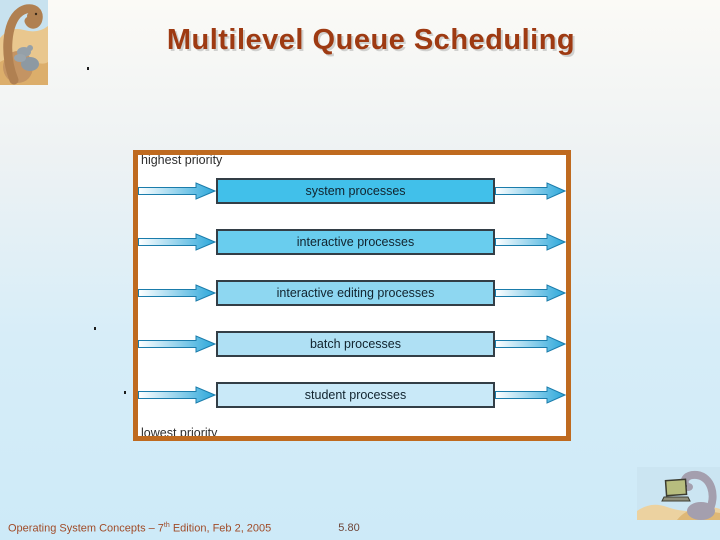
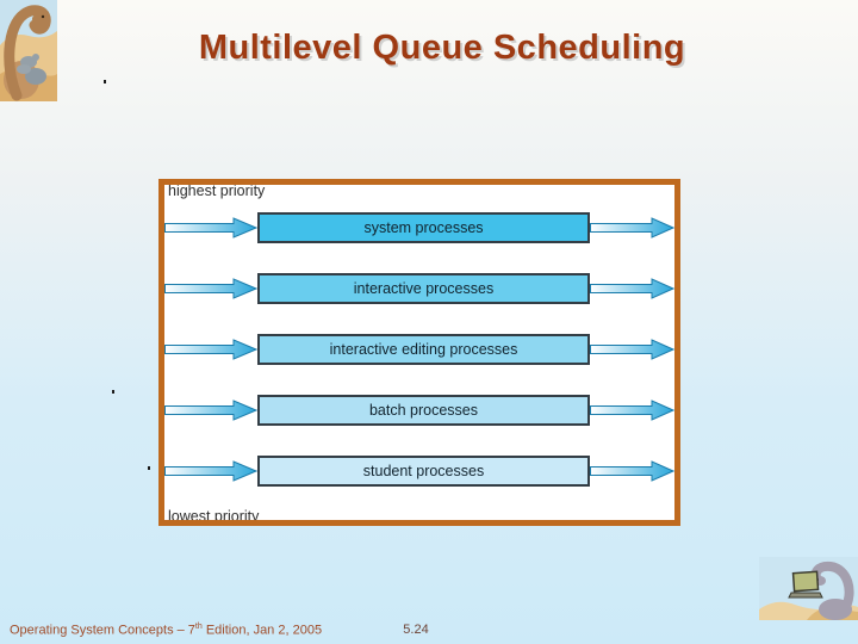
  Multilevel Queue Scheduling
  highest priority
  system processes
  interactive processes
  interactive editing processes
  batch processes
  student processes
  lowest priority
- Operating System Concepts – 7 Edition, Feb 2, 2005
+ Operating System Concepts – 7 Edition, Jan 2, 2005
- 5.80
+ 5.24
